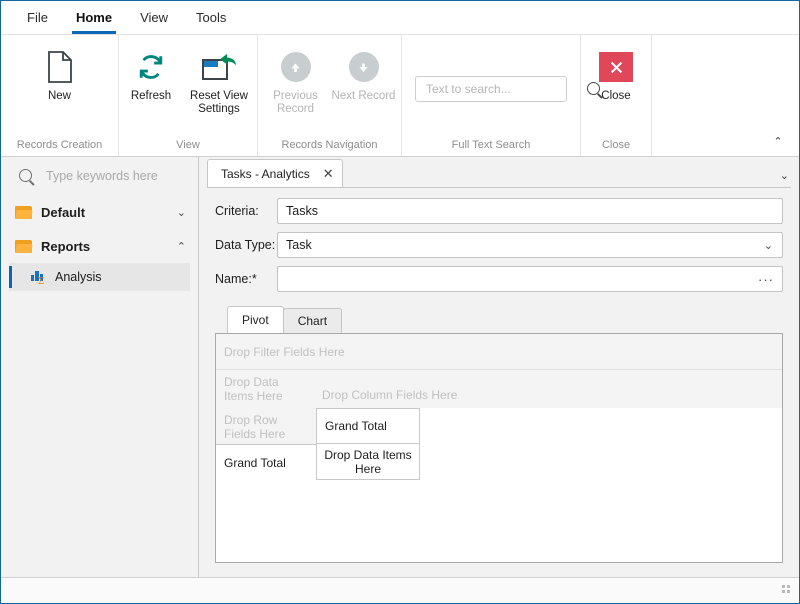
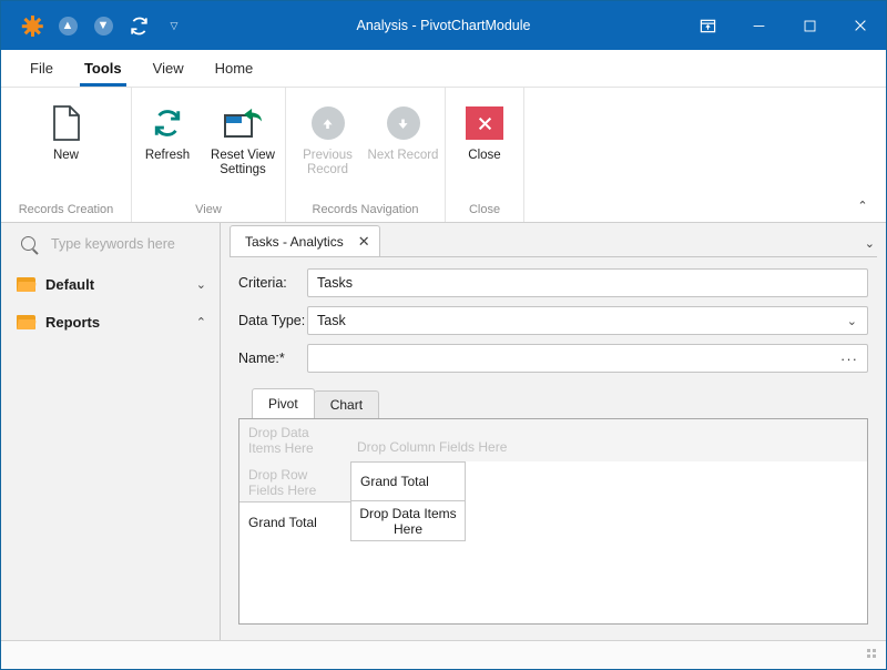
+ ▲
+ ▼
+ ▽
+ Analysis - PivotChartModule
  File
- Home
+ Tools
  View
- Tools
+ Home
  New
  Records Creation
  Refresh
  Reset View Settings
  View
  Previous Record
  Next Record
  Records Navigation
- Text to search...
- Full Text Search
  Close
  Close
  ⌃
  Type keywords here
  Default
  ⌄
  Reports
  ⌃
- Σ
- Analysis
  Tasks - Analytics
  ✕
  ⌄
  Criteria:
  Tasks
  Data Type:
  Task
  ⌄
  Name:*
  ···
  Pivot
  Chart
- Drop Filter Fields Here
  Drop Data Items Here
  Drop Column Fields Here
  Drop Row Fields Here
  Grand Total
  Grand Total
  Drop Data Items Here
